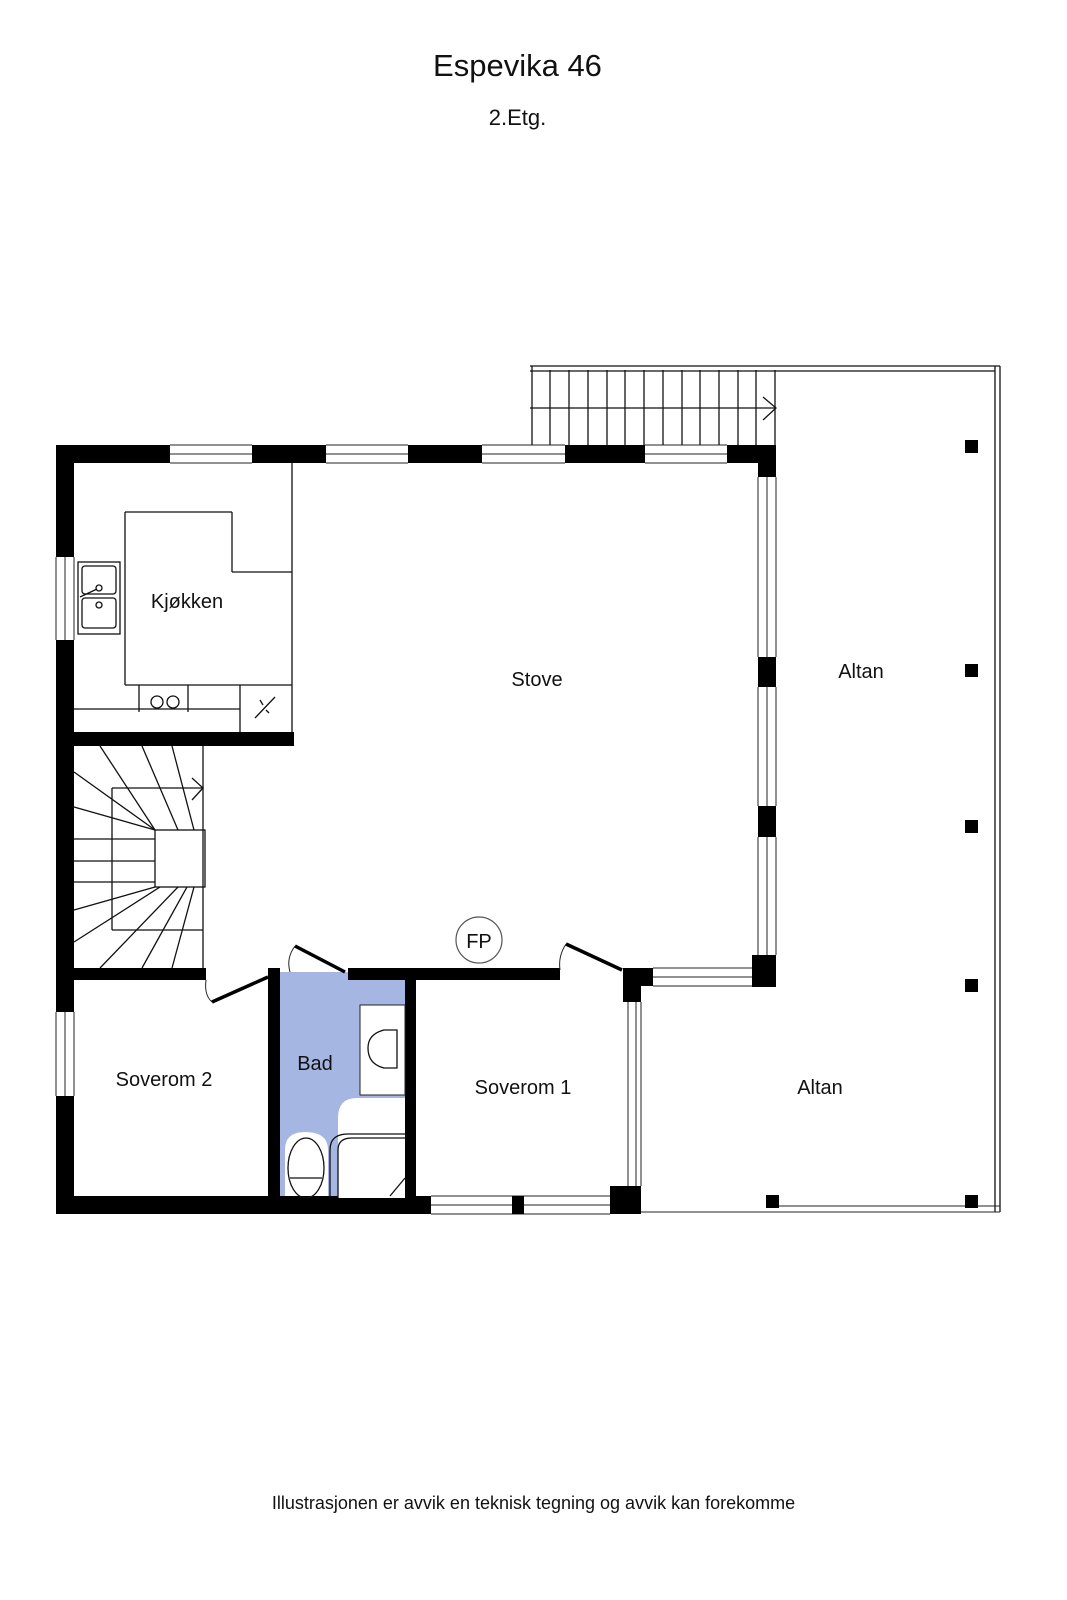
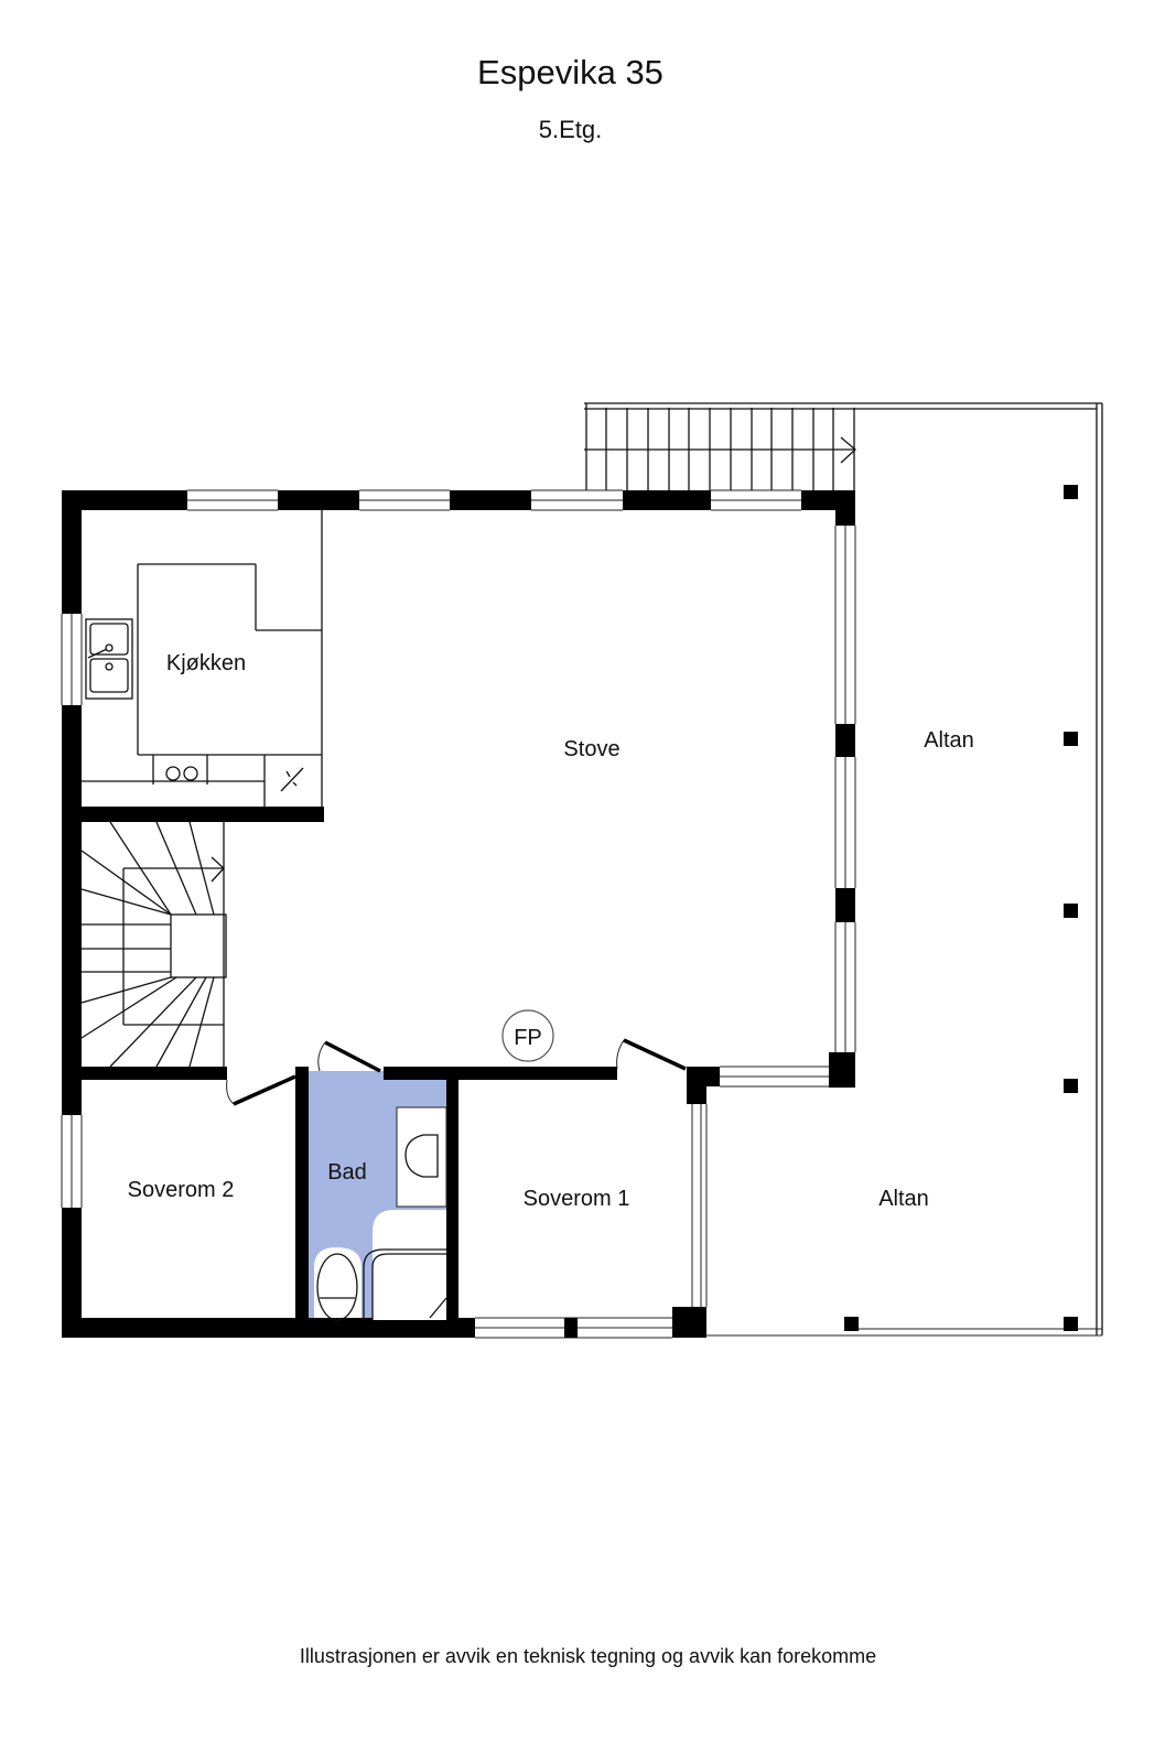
- Espevika 46
+ Espevika 35
- 2.Etg.
+ 5.Etg.
  FP
  Kjøkken
  Stove
  Altan
  Altan
  Soverom 1
  Soverom 2
  Bad
  Illustrasjonen er avvik en teknisk tegning og avvik kan forekomme
